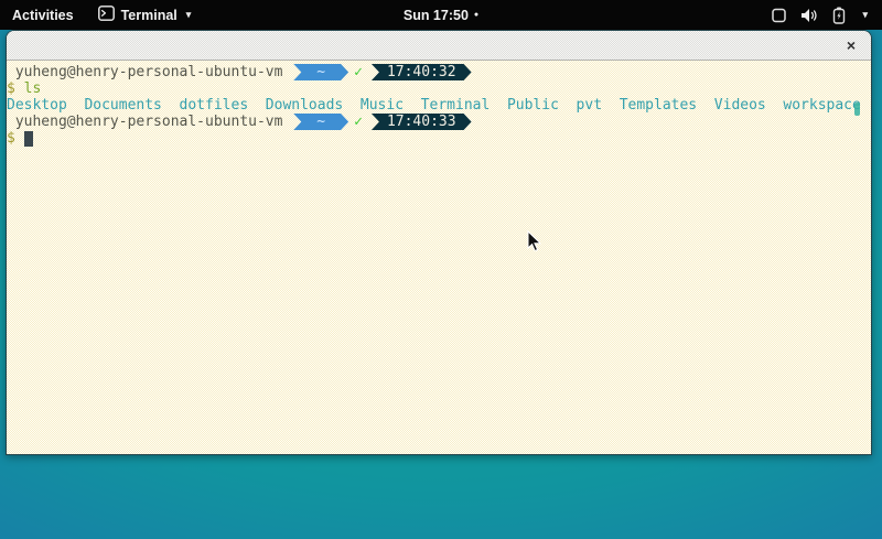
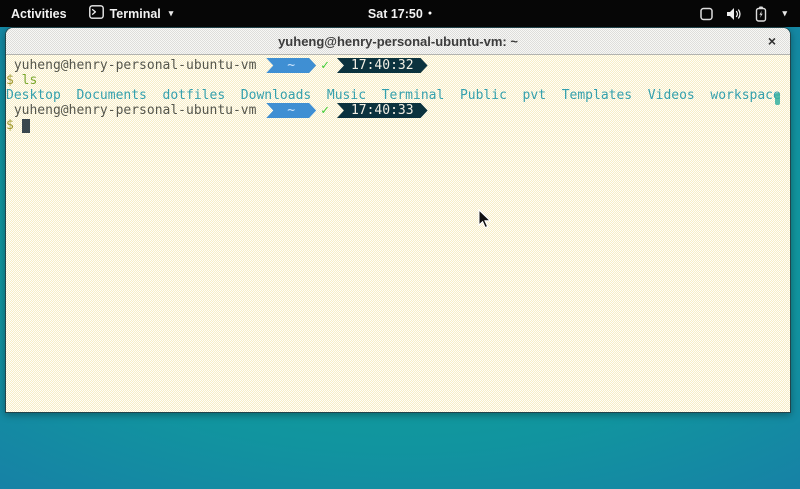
  Activities
  Terminal
  ▾
- Sun 17:50
+ Sat 17:50
  ▾
+ yuheng@henry-personal-ubuntu-vm: ~
  ×
  yuheng@henry-personal-ubuntu-vm ~ ✓ 17:40:32
  $ ls
  Desktop Documents dotfiles Downloads Music Terminal Public pvt Templates Videos workspace
  yuheng@henry-personal-ubuntu-vm ~ ✓ 17:40:33
  $
